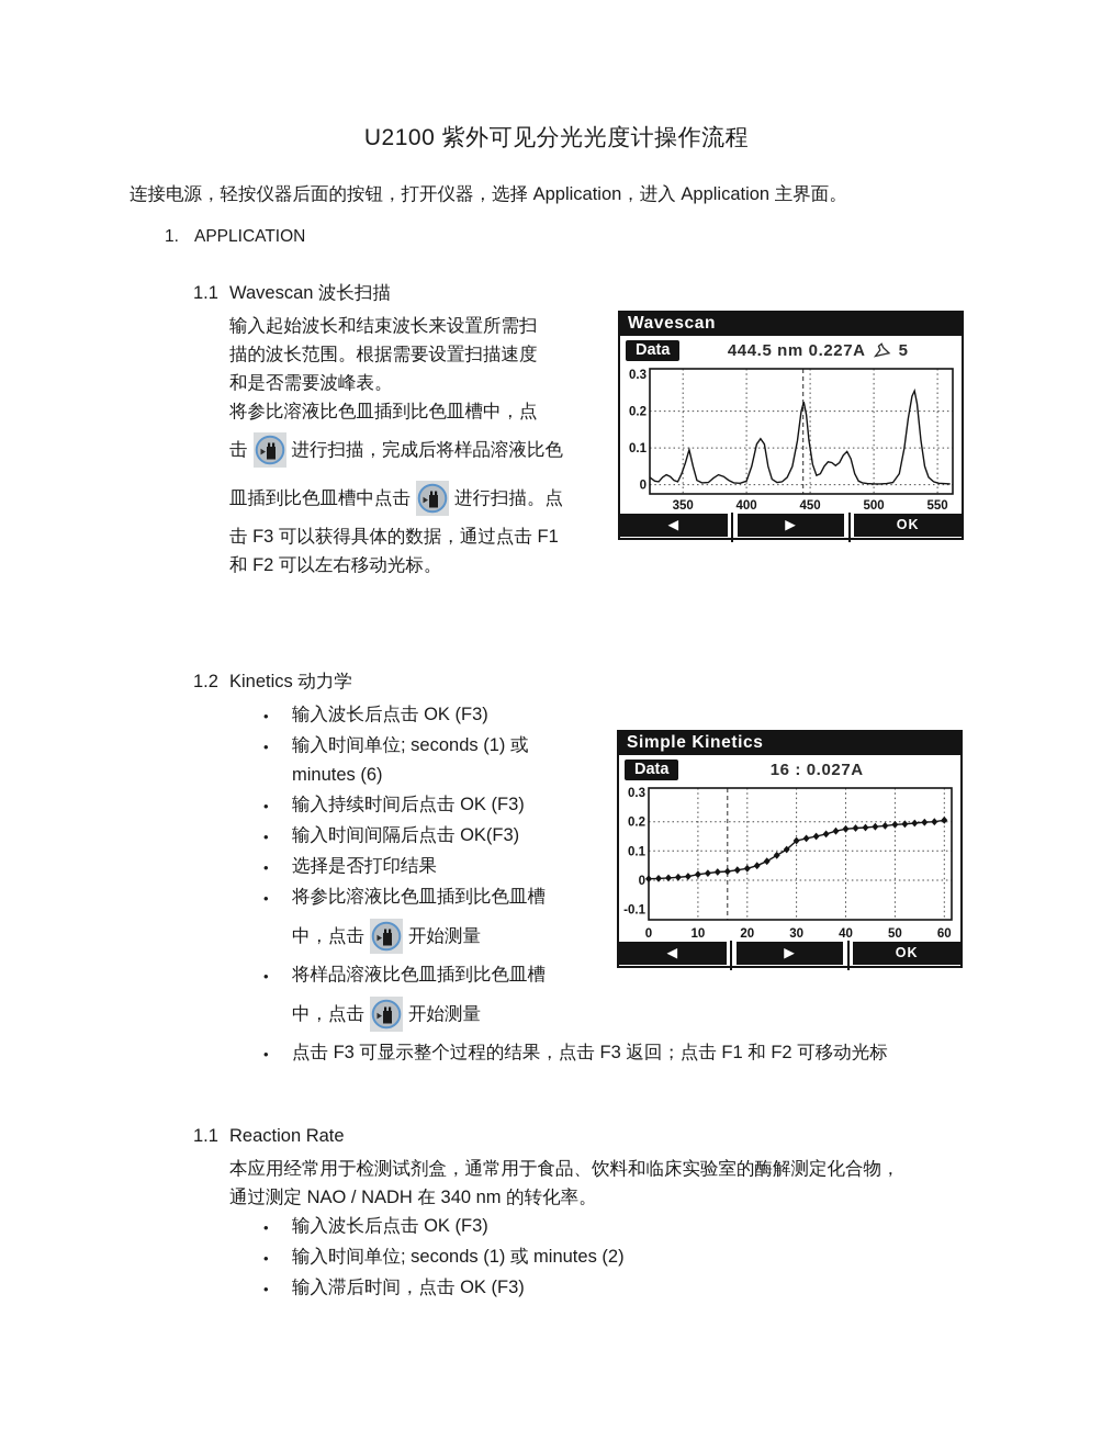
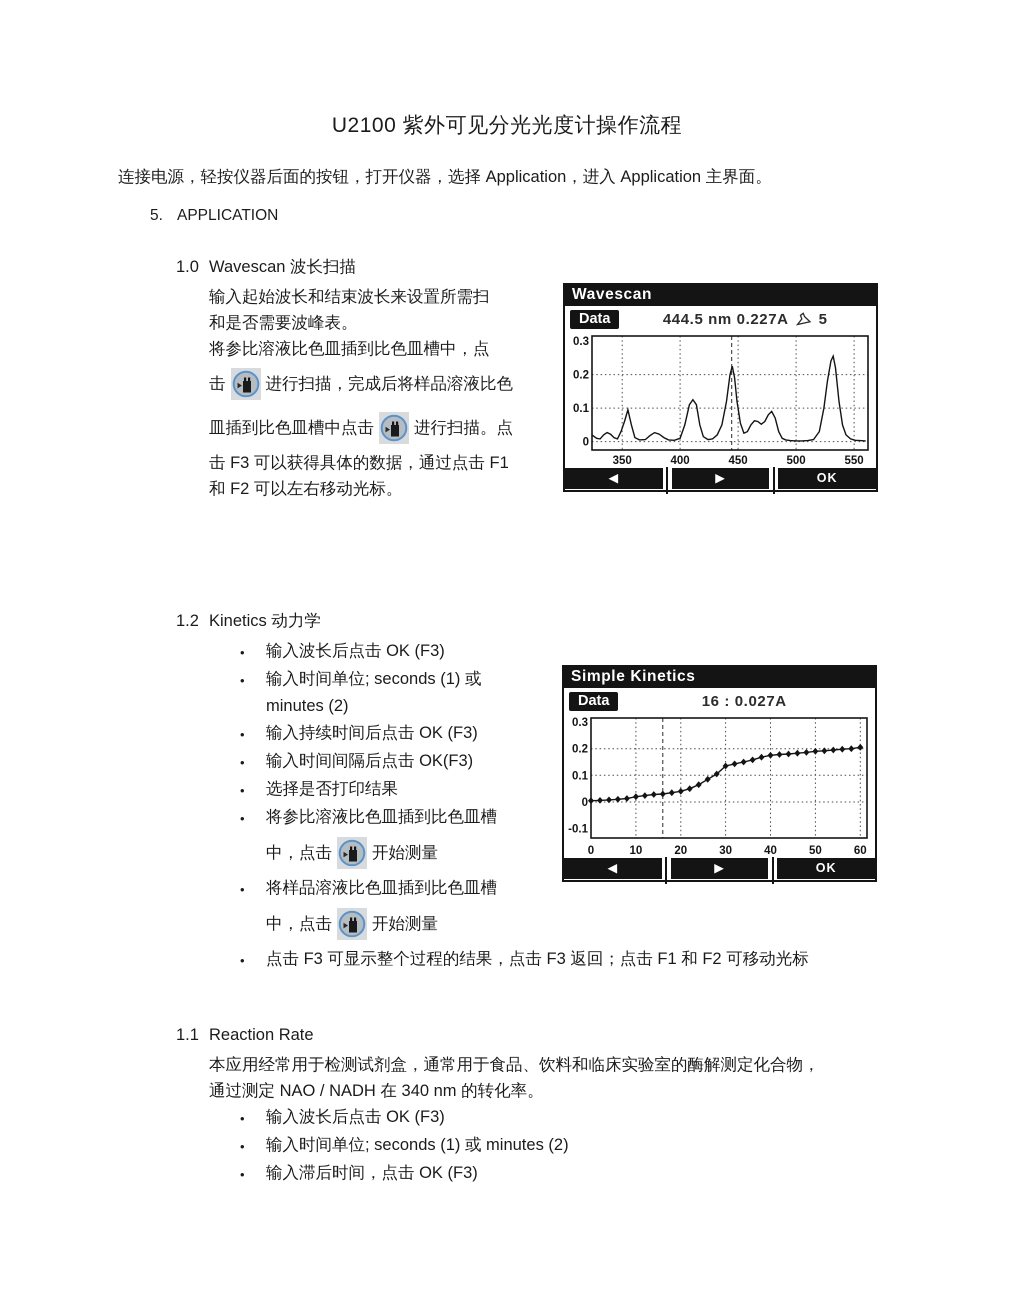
  U2100 紫外可见分光光度计操作流程
  连接电源，轻按仪器后面的按钮，打开仪器，选择 Application，进入 Application 主界面。
- 1. APPLICATION
+ 5. APPLICATION
- 1.1 Wavescan 波长扫描
+ 1.0 Wavescan 波长扫描
  输入起始波长和结束波长来设置所需扫
- 描的波长范围。根据需要设置扫描速度
  和是否需要波峰表。
  将参比溶液比色皿插到比色皿槽中，点
  击
  进行扫描，完成后将样品溶液比色
  皿插到比色皿槽中点击
  进行扫描。点
  击 F3 可以获得具体的数据，通过点击 F1
  和 F2 可以左右移动光标。
  1.2 Kinetics 动力学
  •
  输入波长后点击 OK (F3)
  •
  输入时间单位; seconds (1) 或
- minutes (6)
+ minutes (2)
  •
  输入持续时间后点击 OK (F3)
  •
  输入时间间隔后点击 OK(F3)
  •
  选择是否打印结果
  •
  将参比溶液比色皿插到比色皿槽
  中，点击
  开始测量
  •
  将样品溶液比色皿插到比色皿槽
  中，点击
  开始测量
  •
  点击 F3 可显示整个过程的结果，点击 F3 返回；点击 F1 和 F2 可移动光标
  1.1 Reaction Rate
  本应用经常用于检测试剂盒，通常用于食品、饮料和临床实验室的酶解测定化合物，
  通过测定 NAO / NADH 在 340 nm 的转化率。
  •
  输入波长后点击 OK (F3)
  •
  输入时间单位; seconds (1) 或 minutes (2)
  •
  输入滞后时间，点击 OK (F3)
  Wavescan
  Data
  444.5 nm 0.227A
  5
  350
  400
  450
  500
  550
  0
  0.1
  0.2
  0.3
  ◀
  ▶
  OK
  Simple Kinetics
  Data
  16 : 0.027A
  0
  10
  20
  30
  40
  50
  60
  -0.1
  0
  0.1
  0.2
  0.3
  ◀
  ▶
  OK
